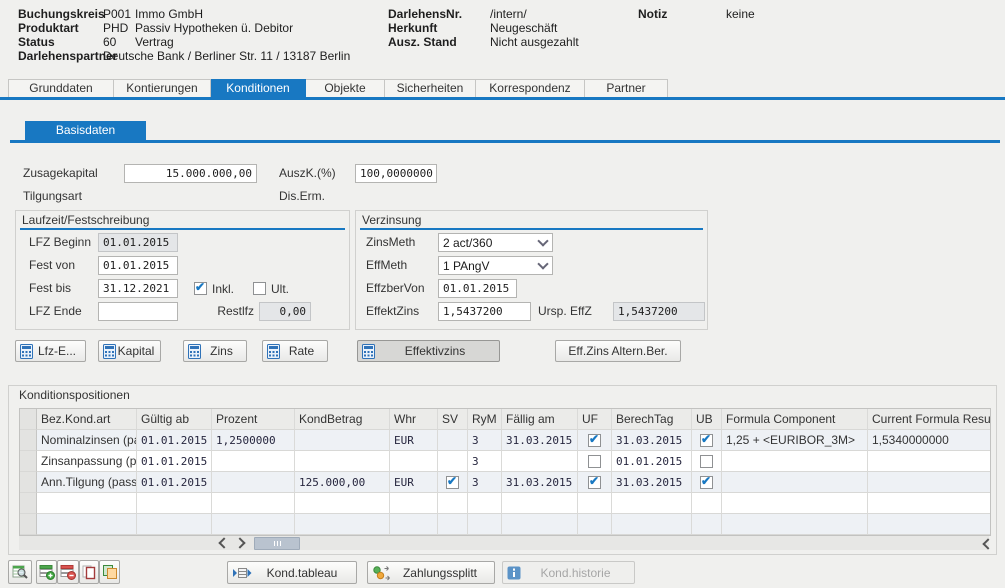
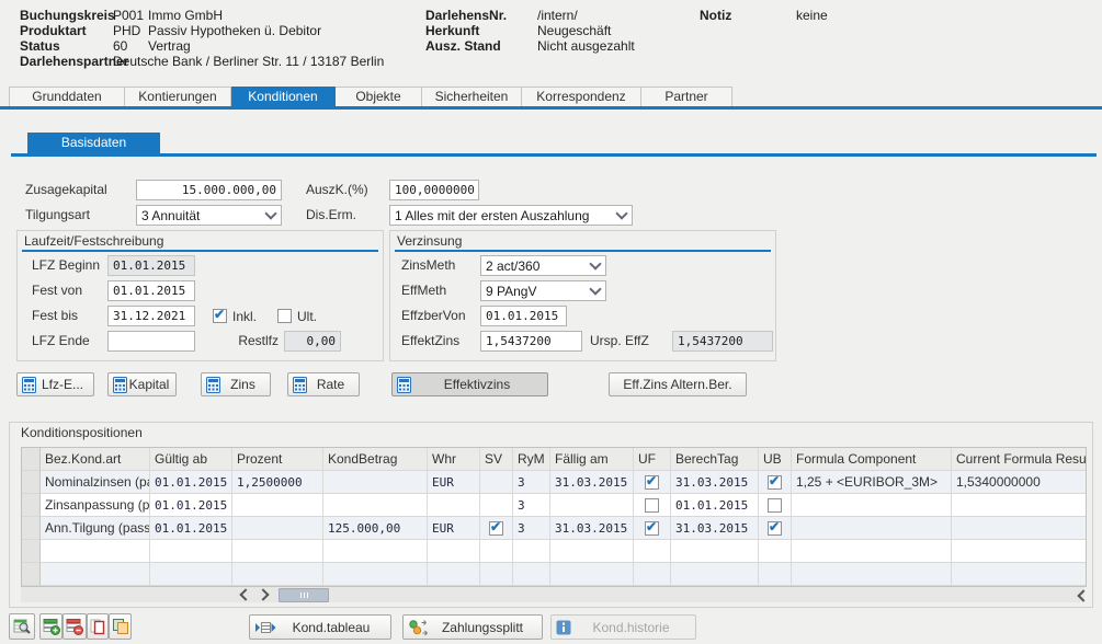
  Buchungskreis
  P001
  Immo GmbH
  Produktart
  PHD
  Passiv Hypotheken ü. Debitor
  Status
  60
  Vertrag
  Darlehenspartner
  Deutsche Bank / Berliner Str. 11 / 13187 Berlin
  DarlehensNr.
  /intern/
  Herkunft
  Neugeschäft
  Ausz. Stand
  Nicht ausgezahlt
  Notiz
  keine
  Grunddaten
  Kontierungen
  Konditionen
  Objekte
  Sicherheiten
  Korrespondenz
  Partner
  Basisdaten
  Zusagekapital
  15.000.000,00
  AuszK.(%)
  100,0000000
  Tilgungsart
+ 3 Annuität
  Dis.Erm.
+ 1 Alles mit der ersten Auszahlung
  Laufzeit/Festschreibung
  LFZ Beginn
  01.01.2015
  Fest von
  01.01.2015
  Fest bis
  31.12.2021
  Inkl.
  Ult.
  LFZ Ende
  Restlfz
  0,00
  Verzinsung
  ZinsMeth
  2 act/360
  EffMeth
- 1 PAngV
+ 9 PAngV
  EffzberVon
  01.01.2015
  EffektZins
  1,5437200
  Ursp. EffZ
  1,5437200
  Lfz-E...
  Kapital
  Zins
  Rate
  Effektivzins
  Eff.Zins Altern.Ber.
  Konditionspositionen
  Bez.Kond.art
  Gültig ab
  Prozent
  KondBetrag
  Whr
  SV
  RyM
  Fällig am
  UF
  BerechTag
  UB
  Formula Component
  Current Formula Resu
  Nominalzinsen (p
  01.01.2015
  1,2500000
  EUR
  3
  31.03.2015
  31.03.2015
  1,25 + <EURIBOR_3M>
  1,5340000000
  Zinsanpassung (p
  01.01.2015
  3
  01.01.2015
  Ann.Tilgung (pass
  01.01.2015
  125.000,00
  EUR
  3
  31.03.2015
  31.03.2015
  Kond.tableau
  Zahlungssplitt
  Kond.historie
